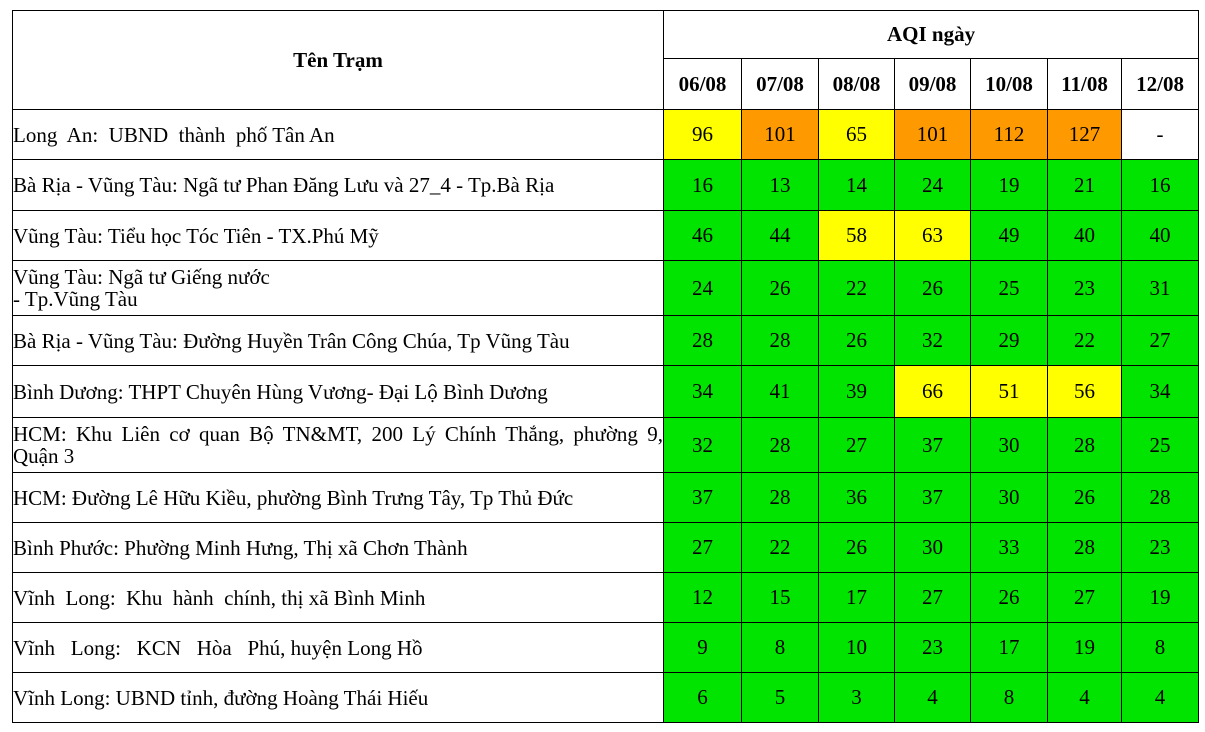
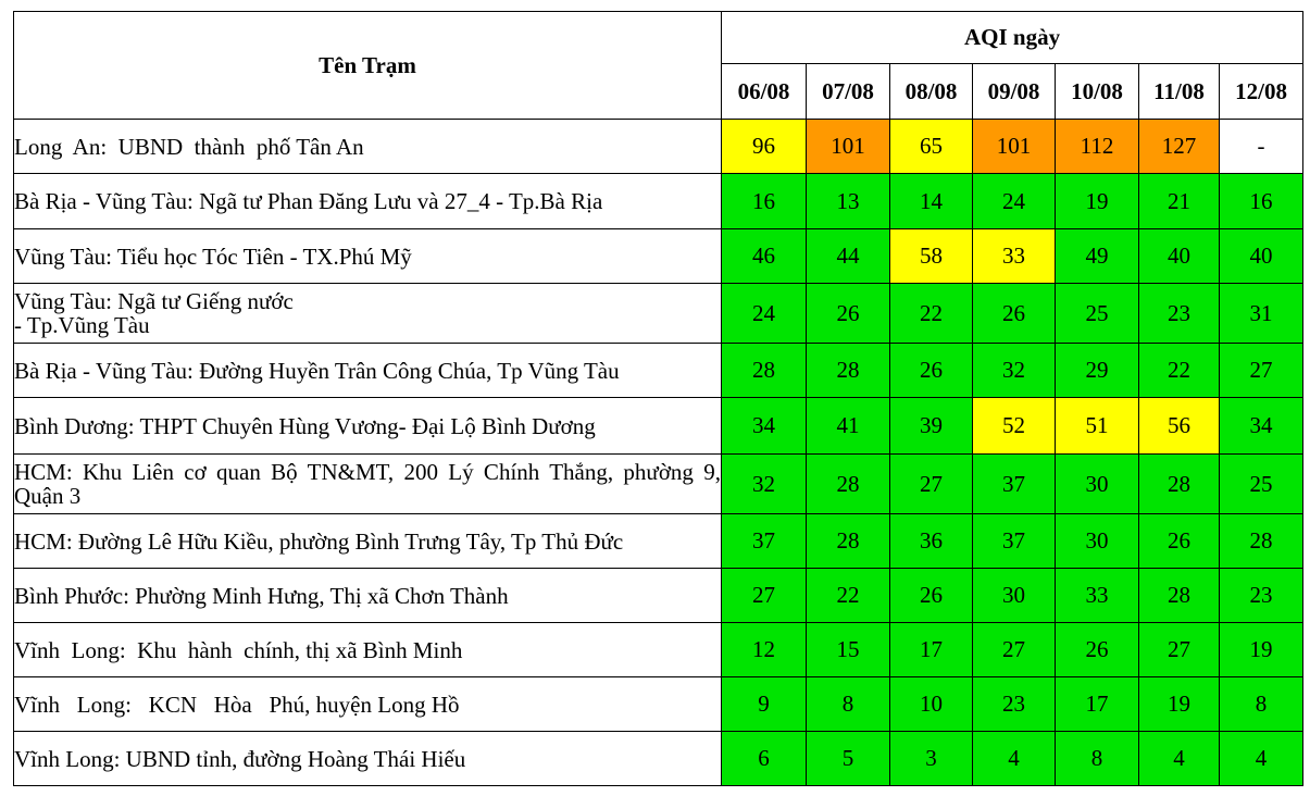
  Tên Trạm	AQI ngày
  06/08	07/08	08/08	09/08	10/08	11/08	12/08
  Long An: UBND thành phố Tân An	96	101	65	101	112	127	-
  Bà Rịa - Vũng Tàu: Ngã tư Phan Đăng Lưu và 27_4 - Tp.Bà Rịa	16	13	14	24	19	21	16
- Vũng Tàu: Tiểu học Tóc Tiên - TX.Phú Mỹ	46	44	58	63	49	40	40
+ Vũng Tàu: Tiểu học Tóc Tiên - TX.Phú Mỹ	46	44	58	33	49	40	40
  Vũng Tàu: Ngã tư Giếng nước - Tp.Vũng Tàu	24	26	22	26	25	23	31
  Bà Rịa - Vũng Tàu: Đường Huyền Trân Công Chúa, Tp Vũng Tàu	28	28	26	32	29	22	27
- Bình Dương: THPT Chuyên Hùng Vương- Đại Lộ Bình Dương	34	41	39	66	51	56	34
+ Bình Dương: THPT Chuyên Hùng Vương- Đại Lộ Bình Dương	34	41	39	52	51	56	34
  HCM: Khu Liên cơ quan Bộ TN&MT, 200 Lý Chính Thắng, phường 9, Quận 3	32	28	27	37	30	28	25
  HCM: Đường Lê Hữu Kiều, phường Bình Trưng Tây, Tp Thủ Đức	37	28	36	37	30	26	28
  Bình Phước: Phường Minh Hưng, Thị xã Chơn Thành	27	22	26	30	33	28	23
  Vĩnh Long: Khu hành chính, thị xã Bình Minh	12	15	17	27	26	27	19
  Vĩnh Long: KCN Hòa Phú, huyện Long Hồ	9	8	10	23	17	19	8
  Vĩnh Long: UBND tỉnh, đường Hoàng Thái Hiếu	6	5	3	4	8	4	4
